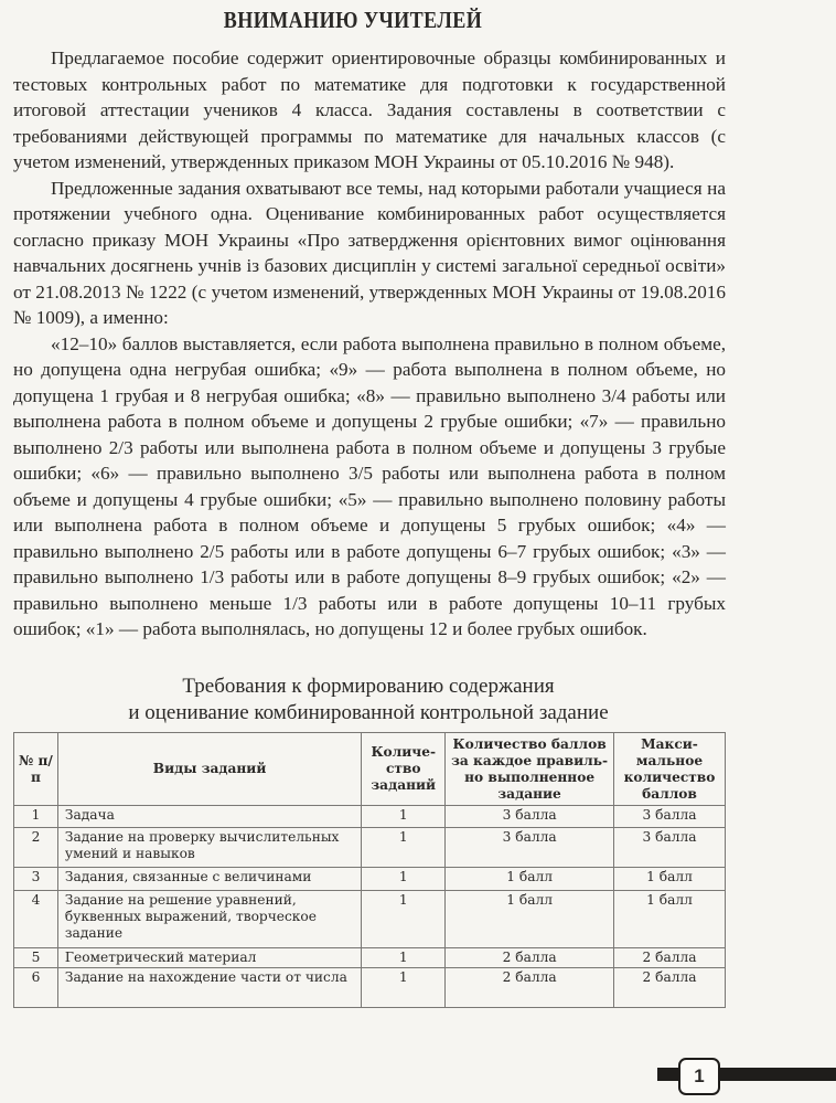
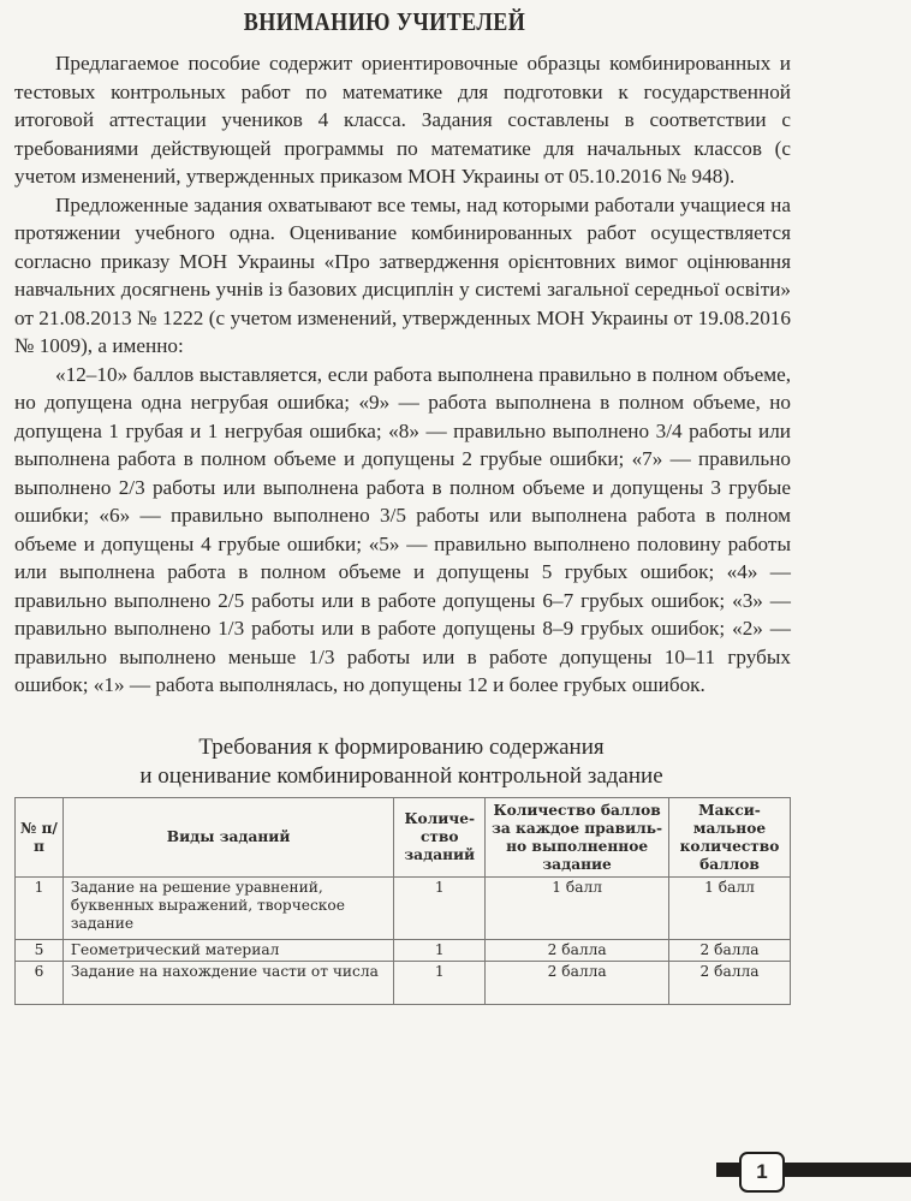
  ВНИМАНИЮ УЧИТЕЛЕЙ
  Предлагаемое пособие содержит ориентировочные образцы комбинированных и тестовых контрольных работ по математике для подготовки к государственной итоговой аттестации учеников 4 класса. Задания составлены в соответствии с требованиями действующей программы по математике для начальных классов (с учетом изменений, утвержденных приказом МОН Украины от 05.10.2016 № 948).
  Предложенные задания охватывают все темы, над которыми работали учащиеся на протяжении учебного одна. Оценивание комбинированных работ осуществляется согласно приказу МОН Украины «Про затвердження орієнтовних вимог оцінювання навчальних досягнень учнів із базових дисциплін у системі загальної середньої освіти» от 21.08.2013 № 1222 (с учетом изменений, утвержденных МОН Украины от 19.08.2016 № 1009), а именно:
- «12–10» баллов выставляется, если работа выполнена правильно в полном объеме, но допущена одна негрубая ошибка; «9» — работа выполнена в полном объеме, но допущена 1 грубая и 8 негрубая ошибка; «8» — правильно выполнено 3/4 работы или выполнена работа в полном объеме и допущены 2 грубые ошибки; «7» — правильно выполнено 2/3 работы или выполнена работа в полном объеме и допущены 3 грубые ошибки; «6» — правильно выполнено 3/5 работы или выполнена работа в полном объеме и допущены 4 грубые ошибки; «5» — правильно выполнено половину работы или выполнена работа в полном объеме и допущены 5 грубых ошибок; «4» — правильно выполнено 2/5 работы или в работе допущены 6–7 грубых ошибок; «3» — правильно выполнено 1/3 работы или в работе допущены 8–9 грубых ошибок; «2» — правильно выполнено меньше 1/3 работы или в работе допущены 10–11 грубых ошибок; «1» — работа выполнялась, но допущены 12 и более грубых ошибок.
+ «12–10» баллов выставляется, если работа выполнена правильно в полном объеме, но допущена одна негрубая ошибка; «9» — работа выполнена в полном объеме, но допущена 1 грубая и 1 негрубая ошибка; «8» — правильно выполнено 3/4 работы или выполнена работа в полном объеме и допущены 2 грубые ошибки; «7» — правильно выполнено 2/3 работы или выполнена работа в полном объеме и допущены 3 грубые ошибки; «6» — правильно выполнено 3/5 работы или выполнена работа в полном объеме и допущены 4 грубые ошибки; «5» — правильно выполнено половину работы или выполнена работа в полном объеме и допущены 5 грубых ошибок; «4» — правильно выполнено 2/5 работы или в работе допущены 6–7 грубых ошибок; «3» — правильно выполнено 1/3 работы или в работе допущены 8–9 грубых ошибок; «2» — правильно выполнено меньше 1/3 работы или в работе допущены 10–11 грубых ошибок; «1» — работа выполнялась, но допущены 12 и более грубых ошибок.
  Требования к формированию содержания
  и оценивание комбинированной контрольной задание
  № п/п	Виды заданий	Количе-ство заданий	Количество баллов за каждое правиль-но выполненное задание	Макси-мальное количество баллов
- 1	Задача	1	3 балла	3 балла
- 2	Задание на проверку вычислительных умений и навыков	1	3 балла	3 балла
- 3	Задания, связанные с величинами	1	1 балл	1 балл
- 4	Задание на решение уравнений, буквенных выражений, творческое задание	1	1 балл	1 балл
+ 1	Задание на решение уравнений, буквенных выражений, творческое задание	1	1 балл	1 балл
  5	Геометрический материал	1	2 балла	2 балла
  6	Задание на нахождение части от числа	1	2 балла	2 балла
  1
